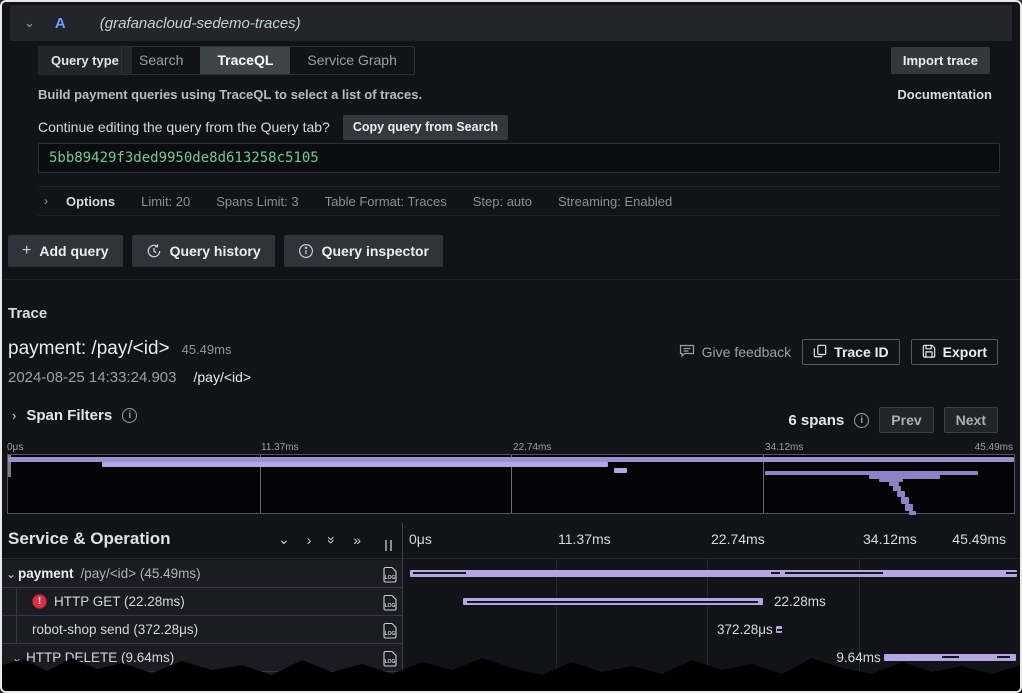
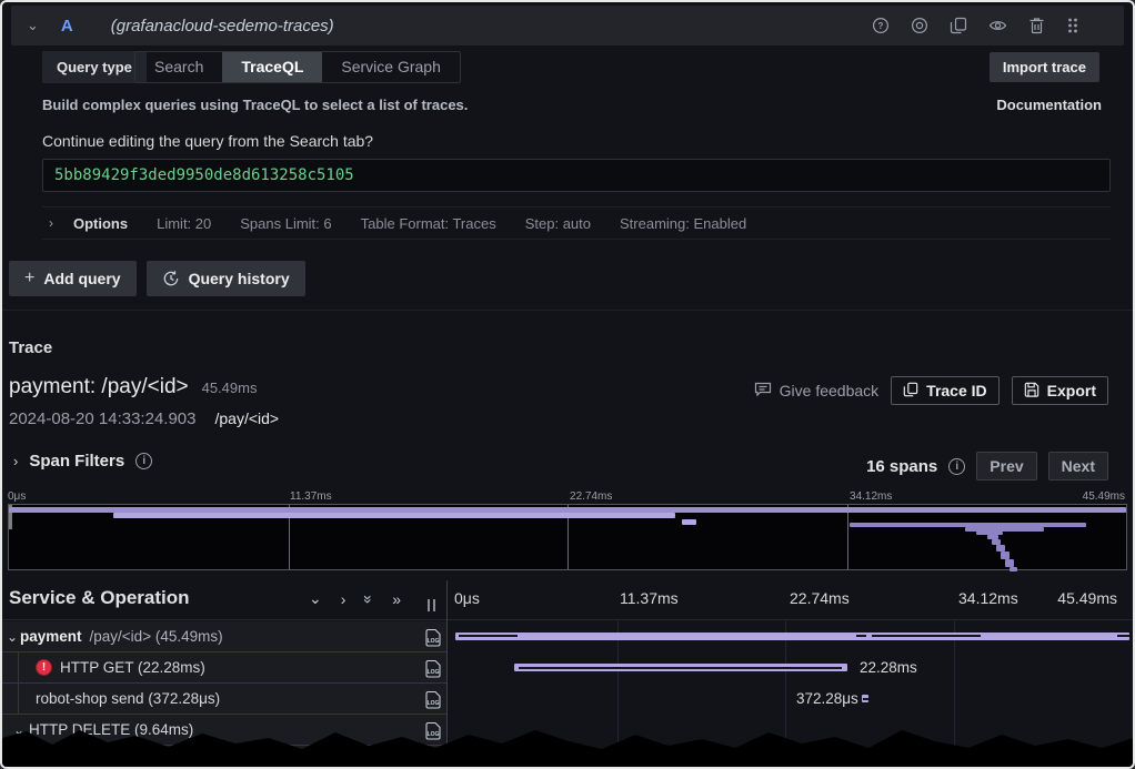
  ⌄
  A
  (grafanacloud-sedemo-traces)
+ ?
  Query type
  Search
  TraceQL
  Service Graph
  Import trace
- Build payment queries using TraceQL to select a list of traces.
+ Build complex queries using TraceQL to select a list of traces.
  Documentation
- Continue editing the query from the Query tab?
+ Continue editing the query from the Search tab?
- Copy query from Search
  5bb89429f3ded9950de8d613258c5105
  ›
  Options
  Limit: 20
- Spans Limit: 3
+ Spans Limit: 6
  Table Format: Traces
  Step: auto
  Streaming: Enabled
  +
  Add query
  Query history
- Query inspector
  Trace
  payment: /pay/<id>
  45.49ms
  Give feedback
  Trace ID
  Export
- 2024-08-25 14:33:24.903
+ 2024-08-20 14:33:24.903
  /pay/<id>
  ›
  Span Filters
  i
- 6 spans
+ 16 spans
  i
  Prev
  Next
  0μs
  11.37ms
  22.74ms
  34.12ms
  45.49ms
  Service & Operation
  ⌄
  ›
  »
  0μs
  11.37ms
  22.74ms
  34.12ms
  45.49ms
  ⌄
  payment
  /pay/<id> (45.49ms)
  !
  HTTP GET (22.28ms)
  22.28ms
  robot-shop send (372.28μs)
  372.28μs
  ⌄
  HTTP DELETE (9.64ms)
- 9.64ms
